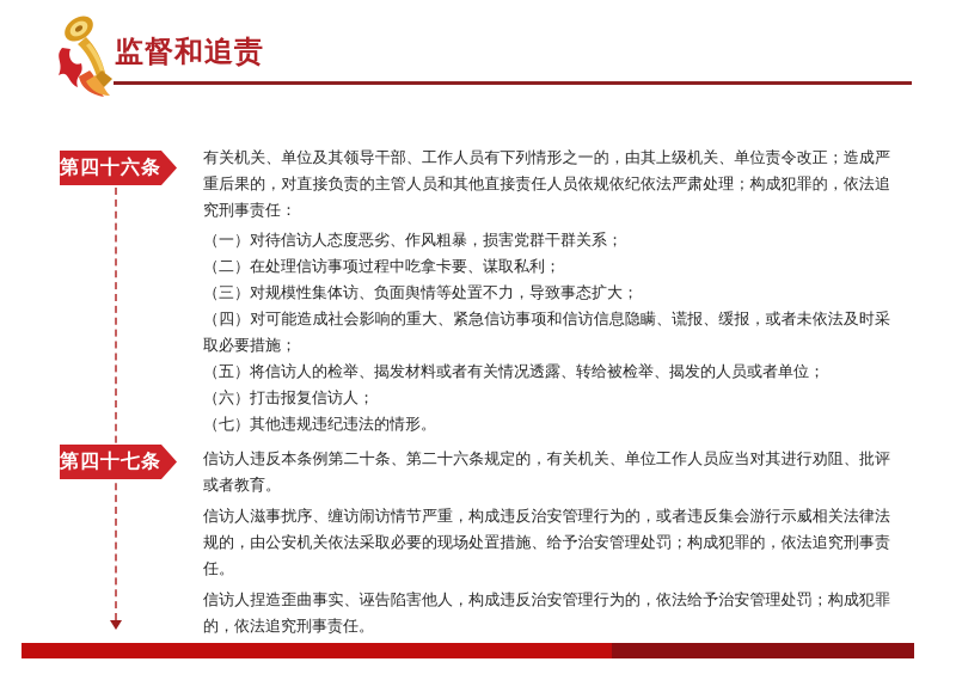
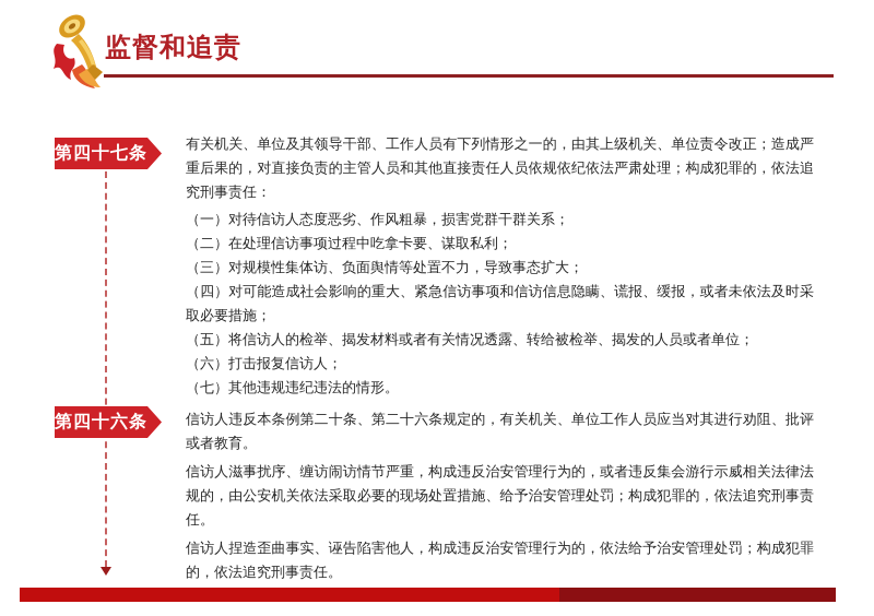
  监督和追责
- 第四十六条
+ 第四十七条
  有关机关、单位及其领导干部、工作人员有下列情形之一的，由其上级机关、单位责令改正；造成严重后果的，对直接负责的主管人员和其他直接责任人员依规依纪依法严肃处理；构成犯罪的，依法追究刑事责任：
  （一）对待信访人态度恶劣、作风粗暴，损害党群干群关系；
  （二）在处理信访事项过程中吃拿卡要、谋取私利；
  （三）对规模性集体访、负面舆情等处置不力，导致事态扩大；
  （四）对可能造成社会影响的重大、紧急信访事项和信访信息隐瞒、谎报、缓报，或者未依法及时采取必要措施；
  （五）将信访人的检举、揭发材料或者有关情况透露、转给被检举、揭发的人员或者单位；
  （六）打击报复信访人；
  （七）其他违规违纪违法的情形。
- 第四十七条
+ 第四十六条
  信访人违反本条例第二十条、第二十六条规定的，有关机关、单位工作人员应当对其进行劝阻、批评或者教育。
  信访人滋事扰序、缠访闹访情节严重，构成违反治安管理行为的，或者违反集会游行示威相关法律法规的，由公安机关依法采取必要的现场处置措施、给予治安管理处罚；构成犯罪的，依法追究刑事责任。
  信访人捏造歪曲事实、诬告陷害他人，构成违反治安管理行为的，依法给予治安管理处罚；构成犯罪的，依法追究刑事责任。
